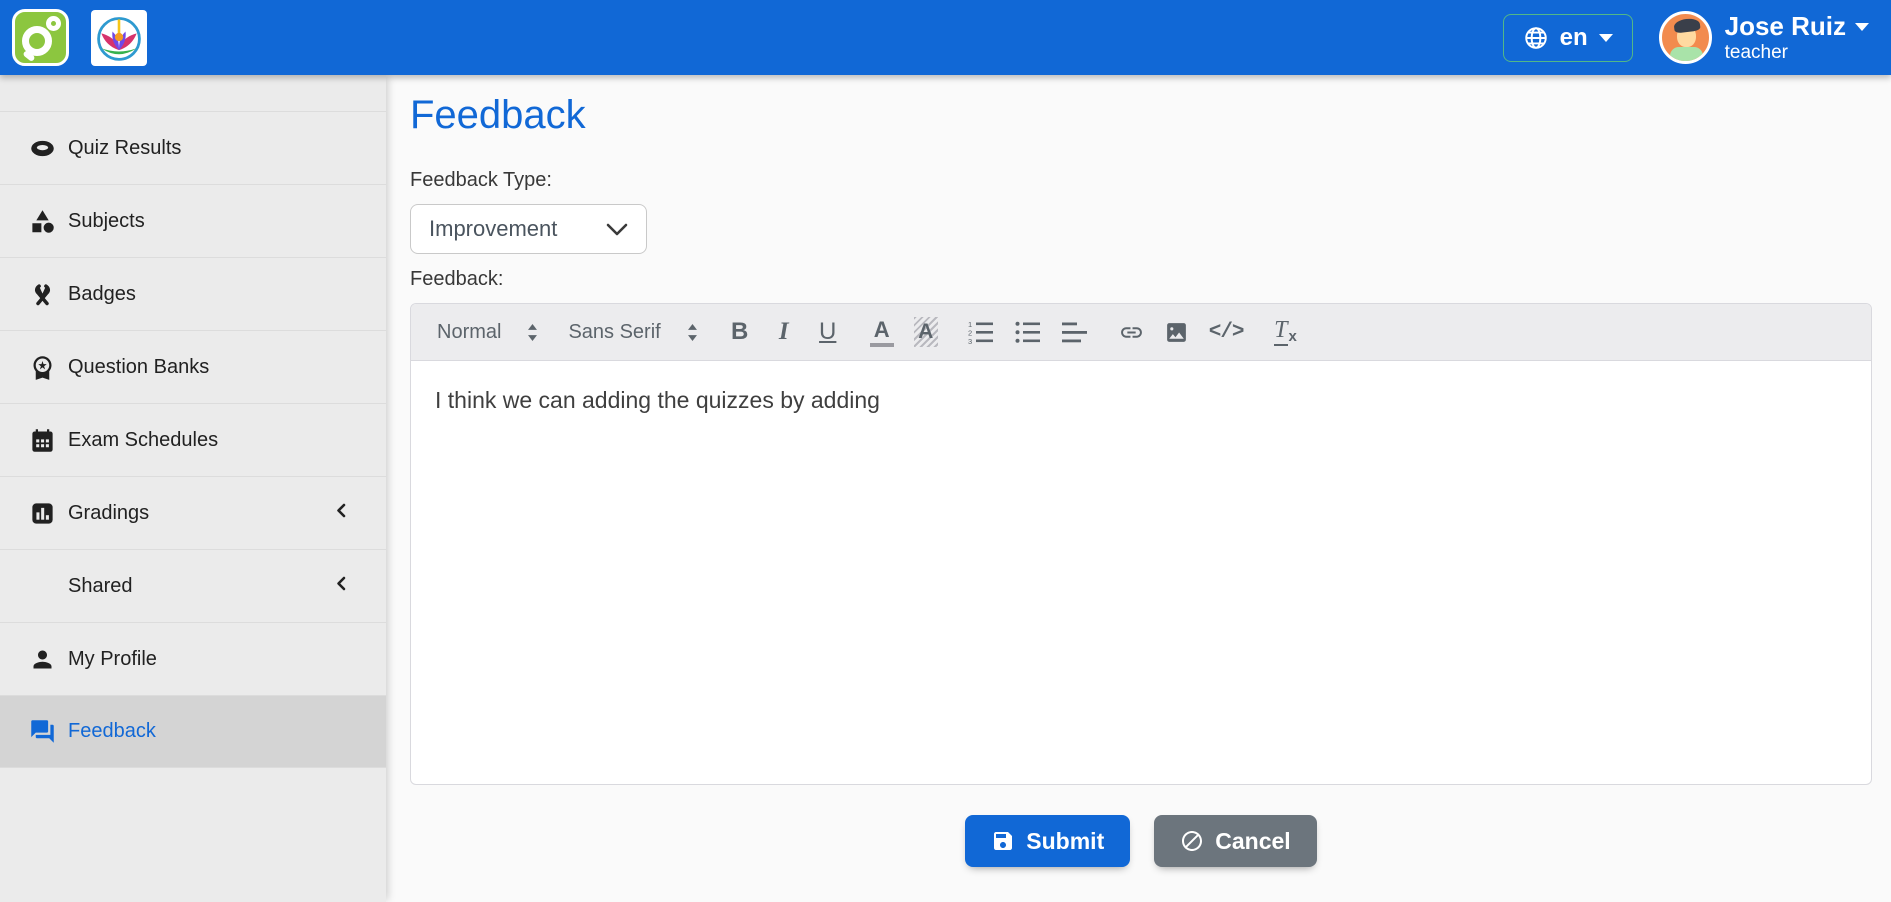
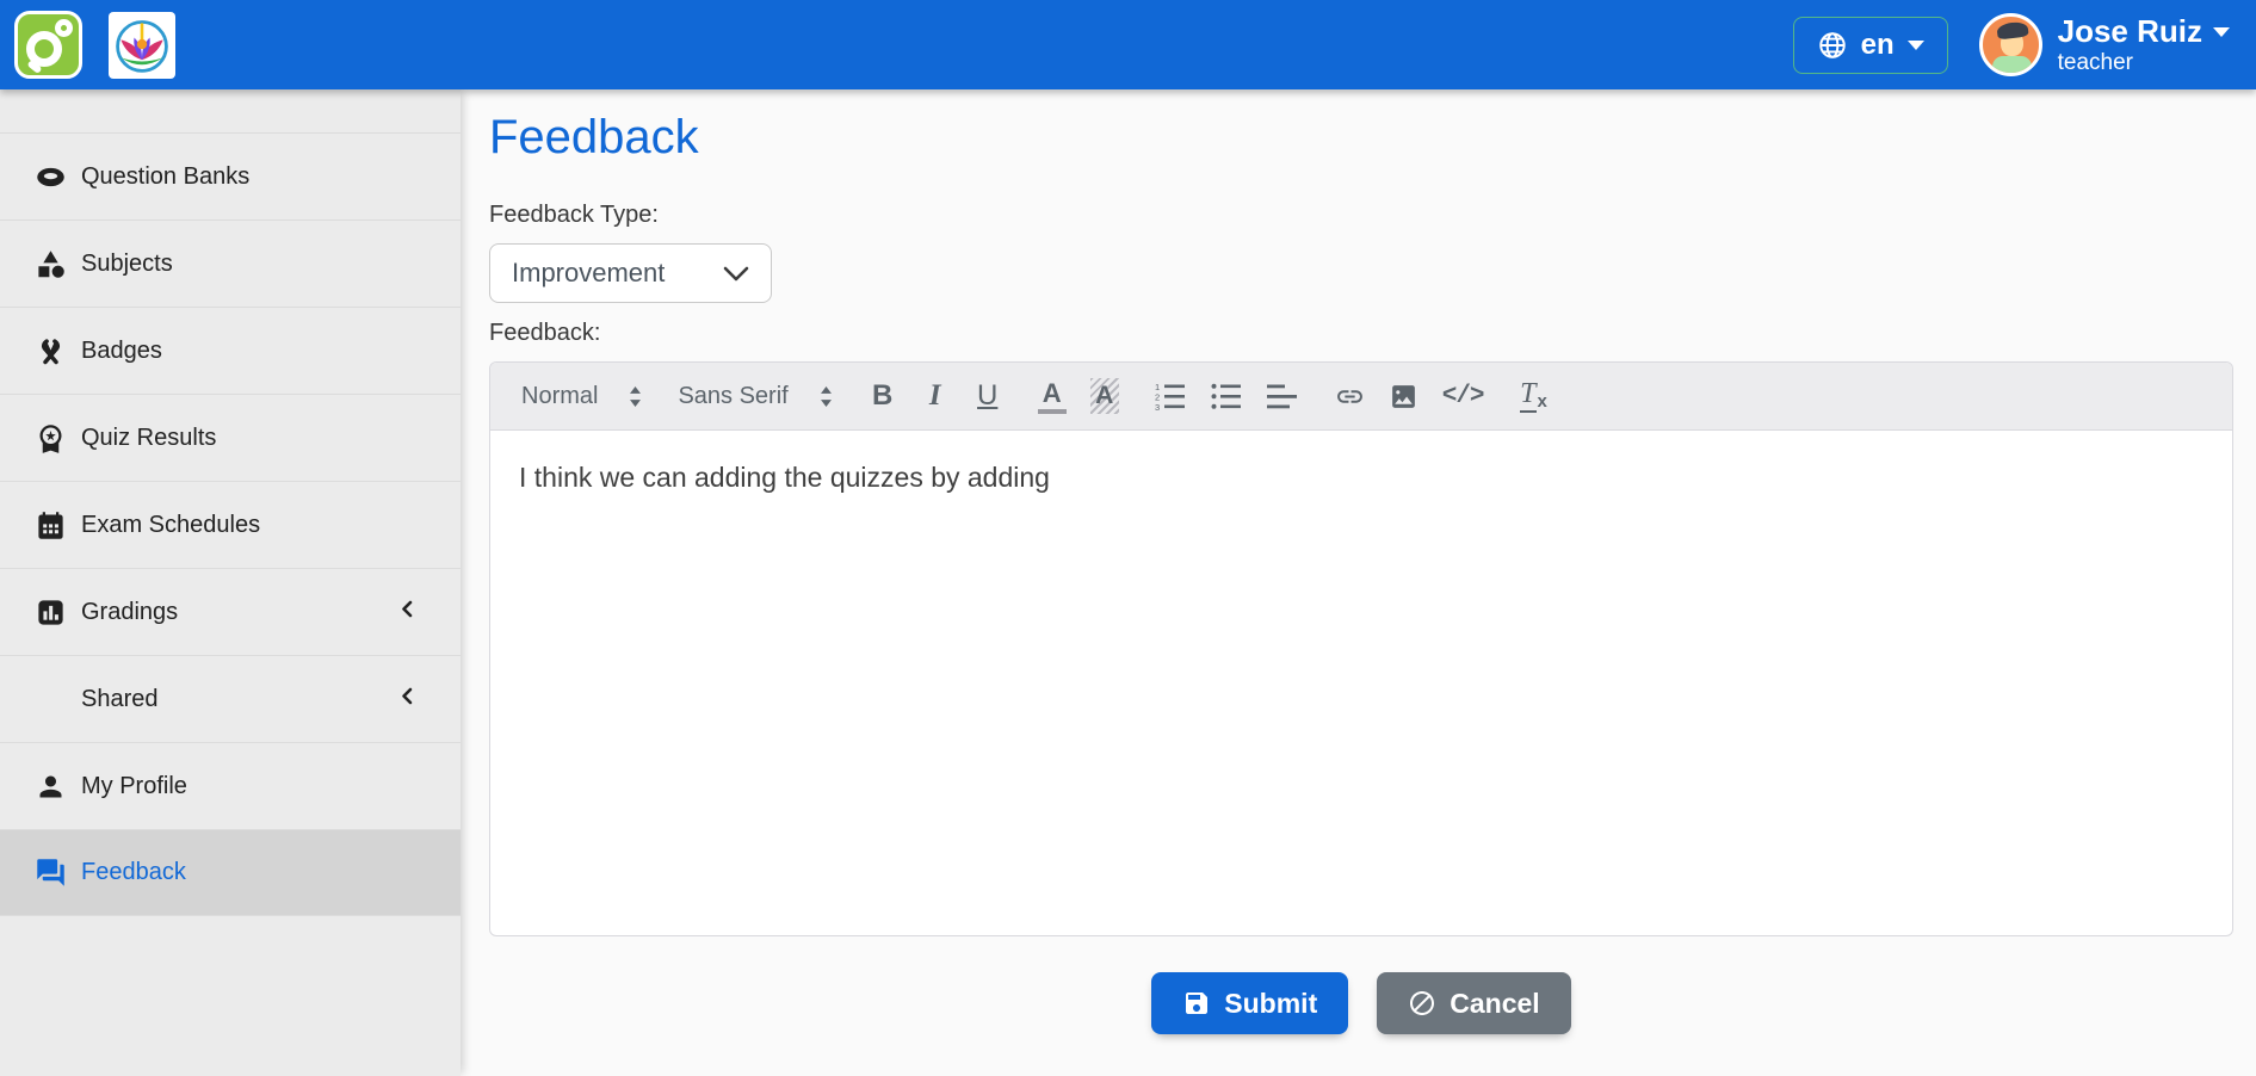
  en
  Jose Ruiz
  teacher
- Quiz Results
+ Question Banks
  Subjects
  Badges
- Question Banks
+ Quiz Results
  Exam Schedules
  Gradings
  Shared
  My Profile
  Feedback
  Feedback
  Feedback Type:
  Improvement
  Feedback:
  Normal
  Sans Serif
  B
  I
  U
  A
  A
  1
  2
  3
  </>
  T
  x
  I think we can adding the quizzes by adding
  Submit
  Cancel
